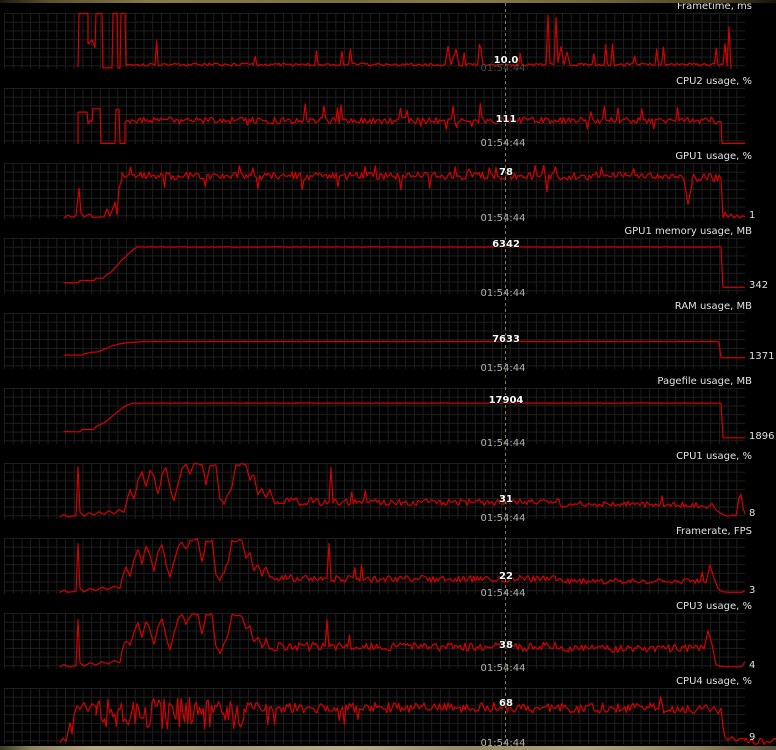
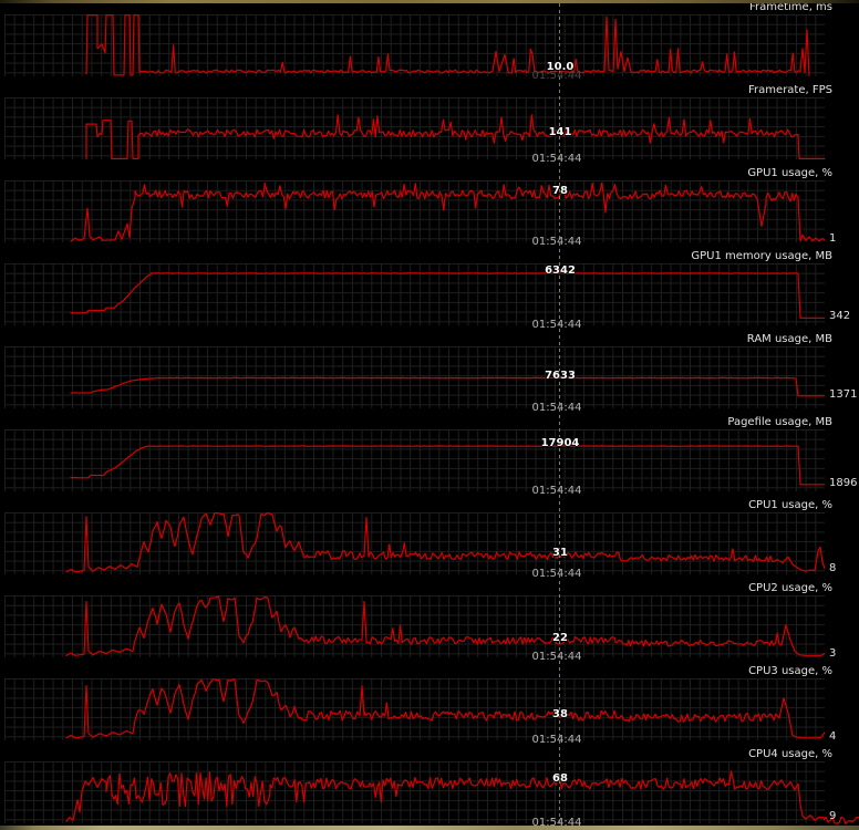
  Frametime, ms
  10.0
  01:54:44
- CPU2 usage, %
+ Framerate, FPS
- 111
+ 141
  01:54:44
  GPU1 usage, %
  78
  01:54:44
  1
  GPU1 memory usage, MB
  6342
  01:54:44
  342
  RAM usage, MB
  7633
  01:54:44
  1371
  Pagefile usage, MB
  17904
  01:54:44
  1896
  CPU1 usage, %
  31
  01:54:44
  8
- Framerate, FPS
+ CPU2 usage, %
  22
  01:54:44
  3
  CPU3 usage, %
  38
  01:54:44
  4
  CPU4 usage, %
  68
  01:54:44
  9
